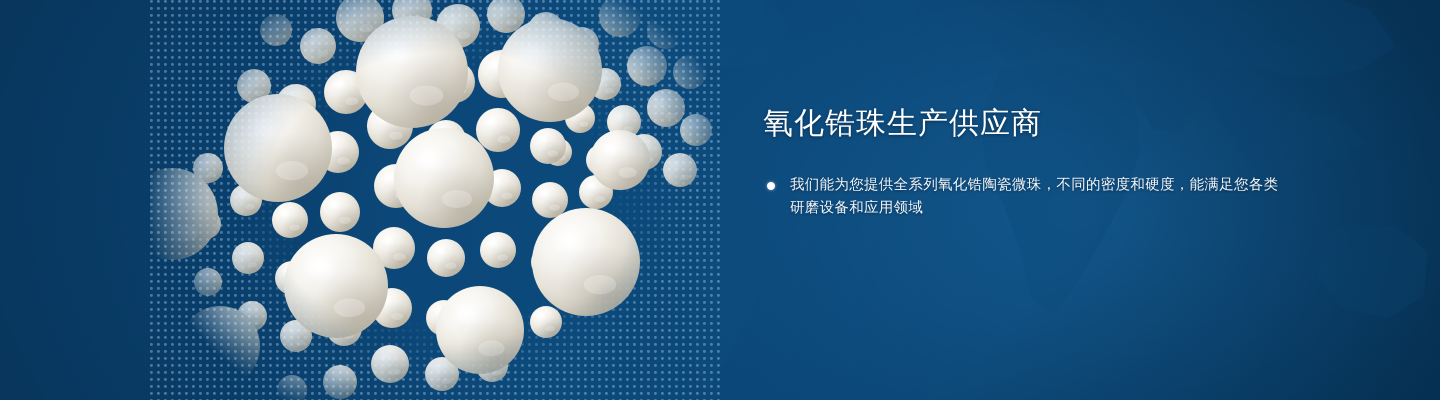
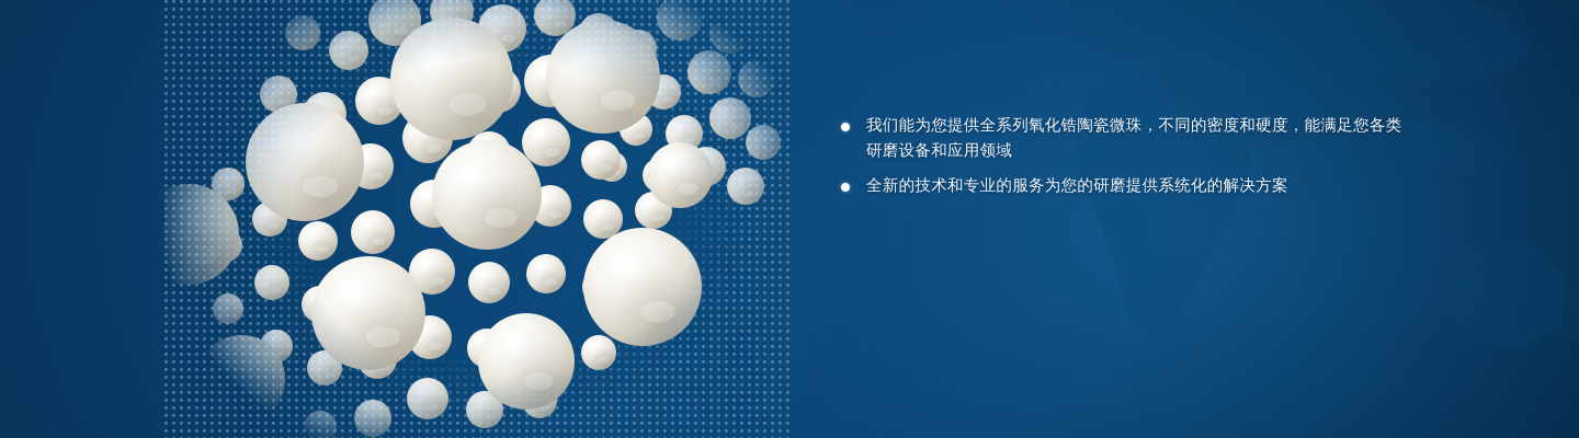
- 氧化锆珠生产供应商
  我们能为您提供全系列氧化锆陶瓷微珠，不同的密度和硬度，能满足您各类研磨设备和应用领域
+ 全新的技术和专业的服务为您的研磨提供系统化的解决方案
